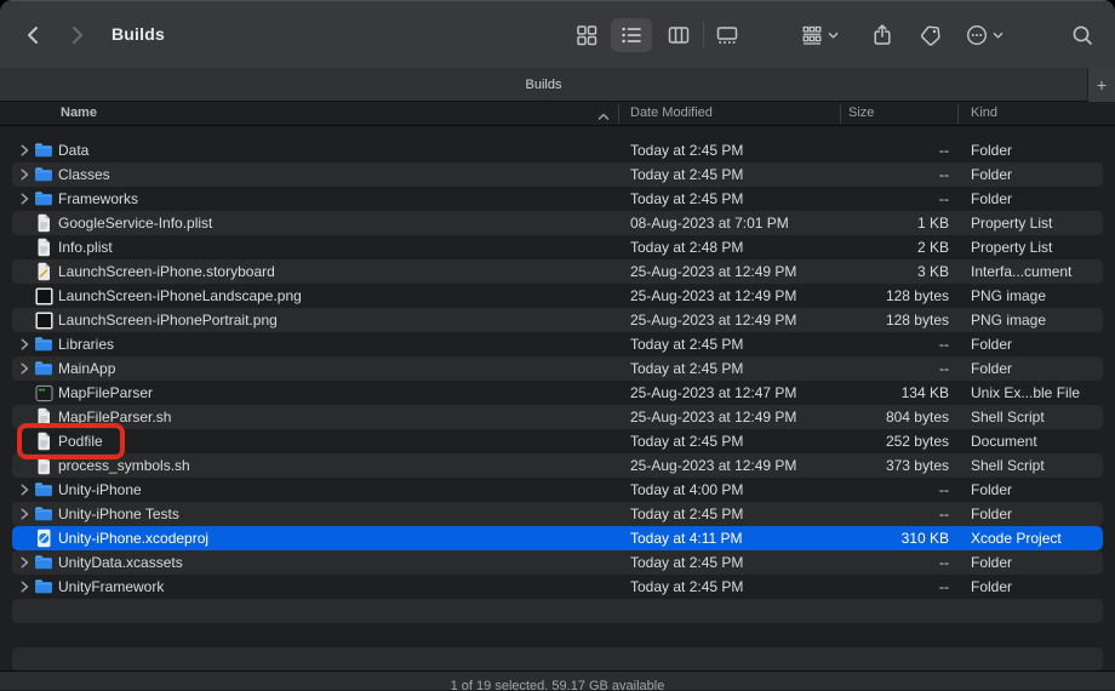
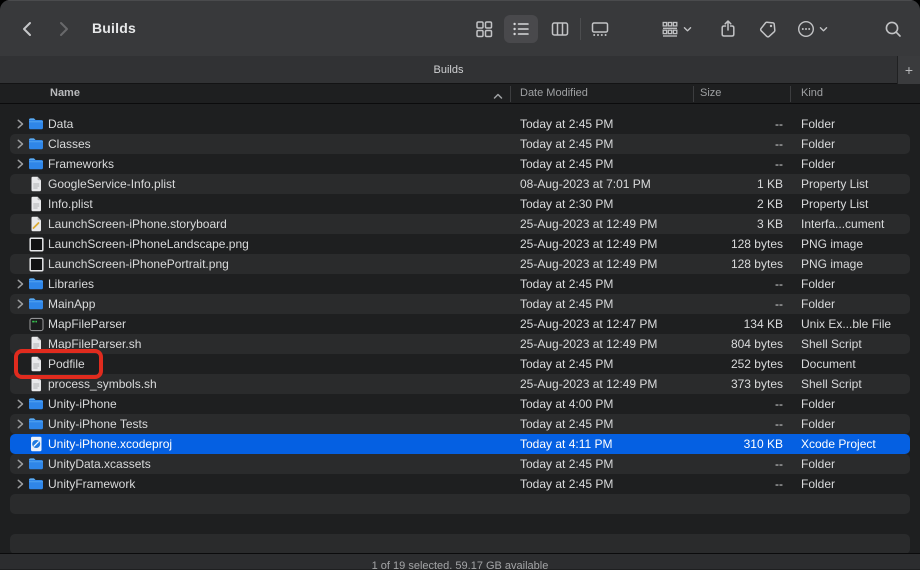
  Builds
  Builds
  +
  Name
  Date Modified
  Size
  Kind
  Data
  Today at 2:45 PM
  --
  Folder
  Classes
  Today at 2:45 PM
  --
  Folder
  Frameworks
  Today at 2:45 PM
  --
  Folder
  GoogleService-Info.plist
  08-Aug-2023 at 7:01 PM
  1 KB
  Property List
  Info.plist
- Today at 2:48 PM
+ Today at 2:30 PM
  2 KB
  Property List
  LaunchScreen-iPhone.storyboard
  25-Aug-2023 at 12:49 PM
  3 KB
  Interfa...cument
  LaunchScreen-iPhoneLandscape.png
  25-Aug-2023 at 12:49 PM
  128 bytes
  PNG image
  LaunchScreen-iPhonePortrait.png
  25-Aug-2023 at 12:49 PM
  128 bytes
  PNG image
  Libraries
  Today at 2:45 PM
  --
  Folder
  MainApp
  Today at 2:45 PM
  --
  Folder
  MapFileParser
  25-Aug-2023 at 12:47 PM
  134 KB
  Unix Ex...ble File
  MapFileParser.sh
  25-Aug-2023 at 12:49 PM
  804 bytes
  Shell Script
  Podfile
  Today at 2:45 PM
  252 bytes
  Document
  process_symbols.sh
  25-Aug-2023 at 12:49 PM
  373 bytes
  Shell Script
  Unity-iPhone
  Today at 4:00 PM
  --
  Folder
  Unity-iPhone Tests
  Today at 2:45 PM
  --
  Folder
  Unity-iPhone.xcodeproj
  Today at 4:11 PM
  310 KB
  Xcode Project
  UnityData.xcassets
  Today at 2:45 PM
  --
  Folder
  UnityFramework
  Today at 2:45 PM
  --
  Folder
  1 of 19 selected, 59.17 GB available
